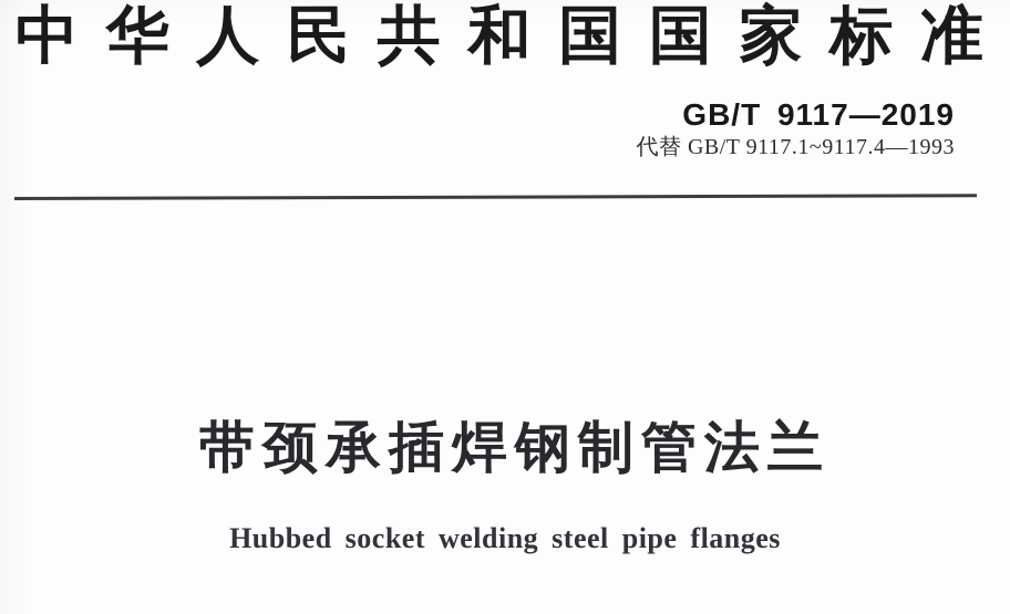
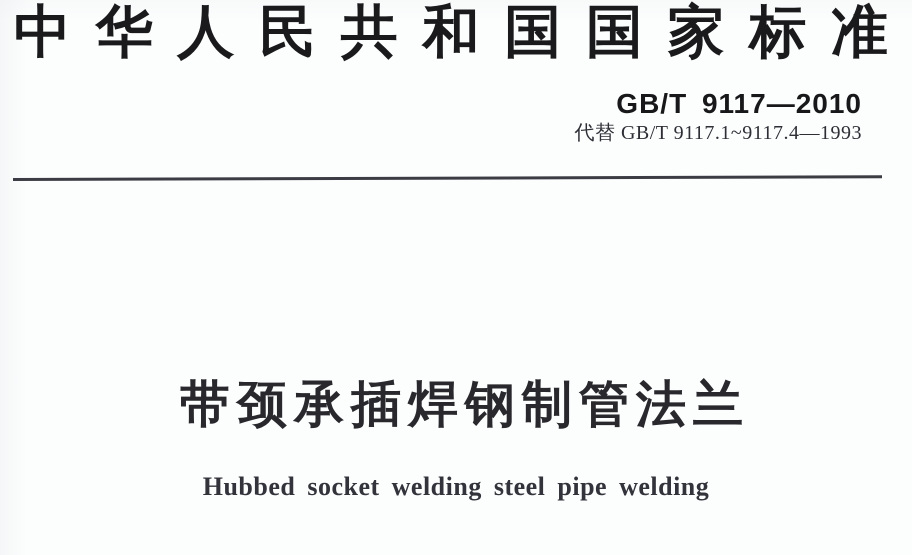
  中华人民共和国国家标准
- GB/T 9117—2019
+ GB/T 9117—2010
  代替 GB/T 9117.1~9117.4—1993
  带颈承插焊钢制管法兰
- Hubbed socket welding steel pipe flanges
+ Hubbed socket welding steel pipe welding
